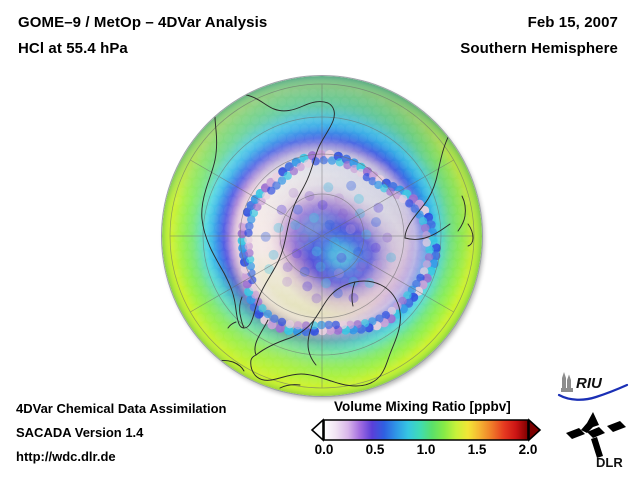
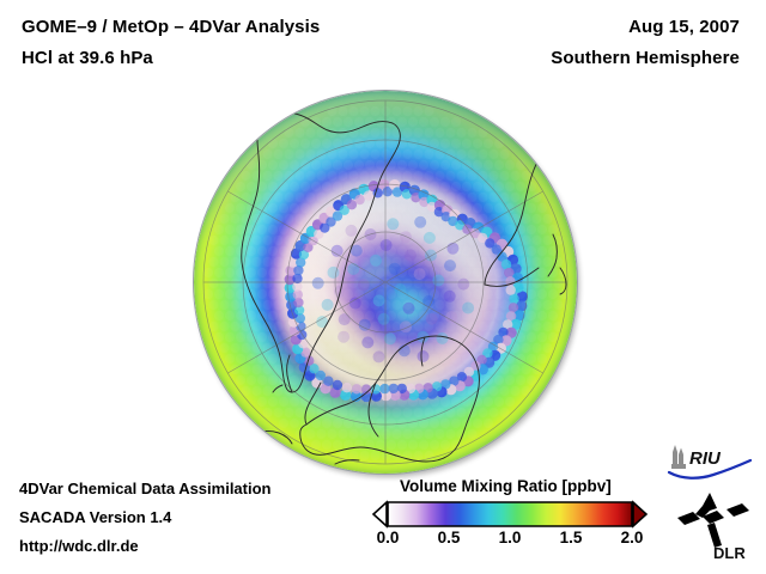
  GOME–9 / MetOp – 4DVar Analysis
- HCl at 55.4 hPa
+ HCl at 39.6 hPa
- Feb 15, 2007
+ Aug 15, 2007
  Southern Hemisphere
  4DVar Chemical Data Assimilation
  SACADA Version 1.4
  http://wdc.dlr.de
  Volume Mixing Ratio [ppbv]
  0.0
  0.5
  1.0
  1.5
  2.0
  RIU
  DLR
